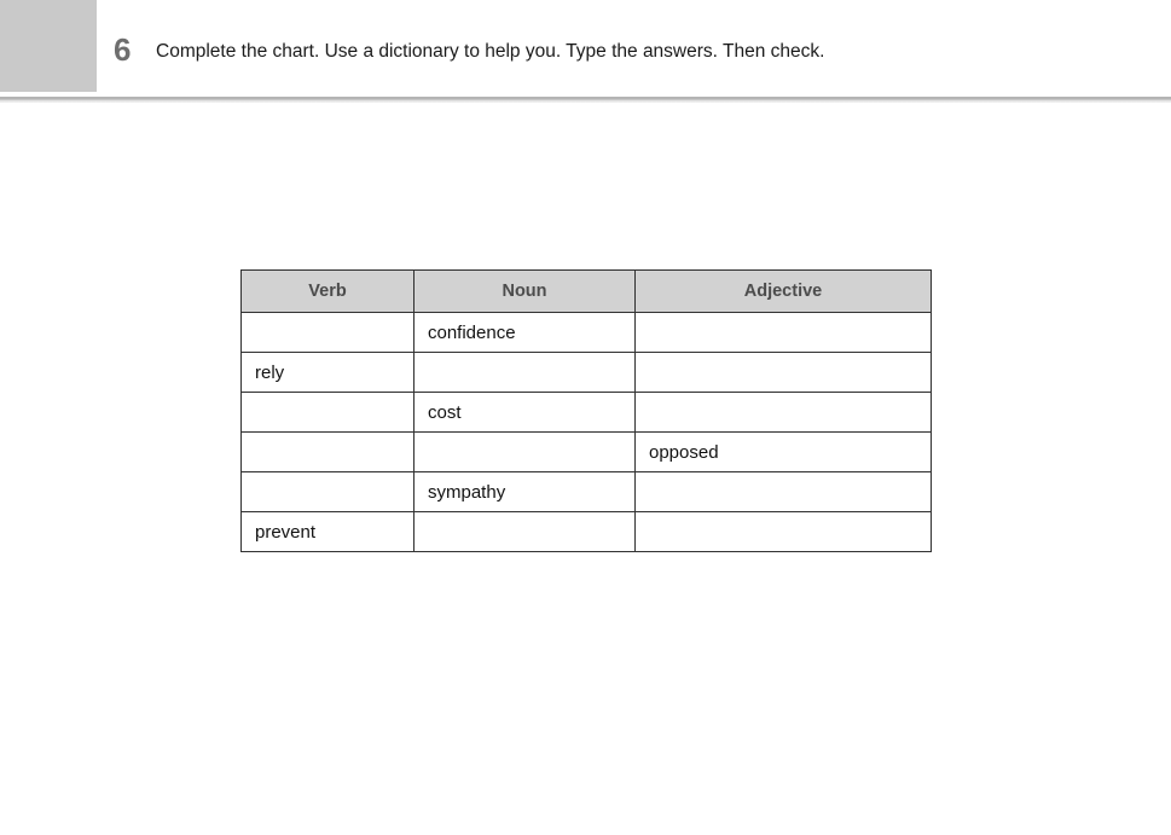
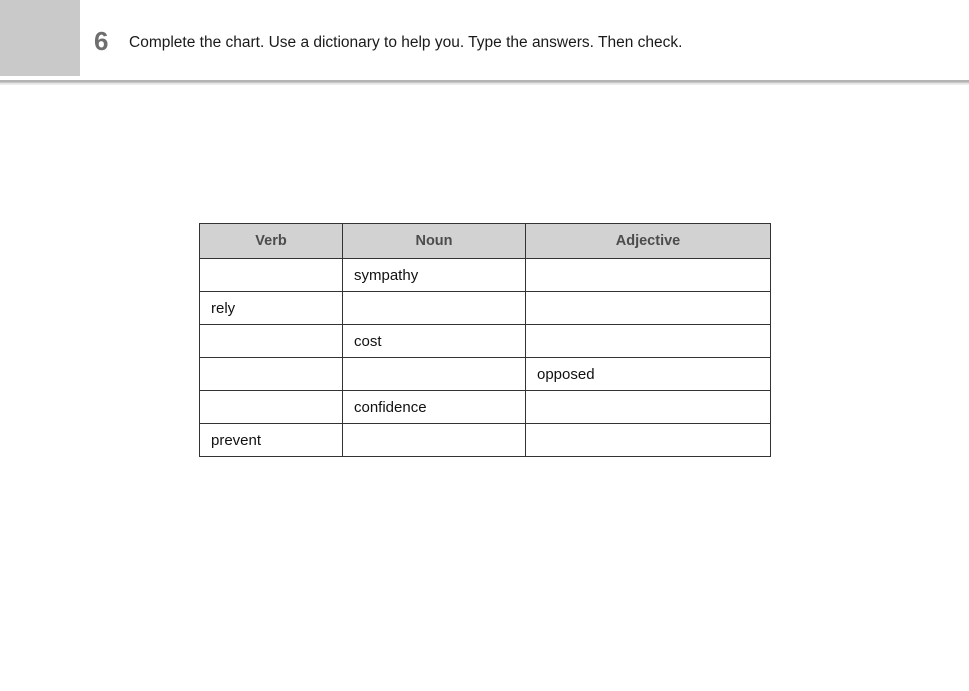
  6
  Complete the chart. Use a dictionary to help you. Type the answers. Then check.
  Verb	Noun	Adjective
- 	confidence
+ 	sympathy
  rely
  	cost
  		opposed
- 	sympathy
+ 	confidence
  prevent
